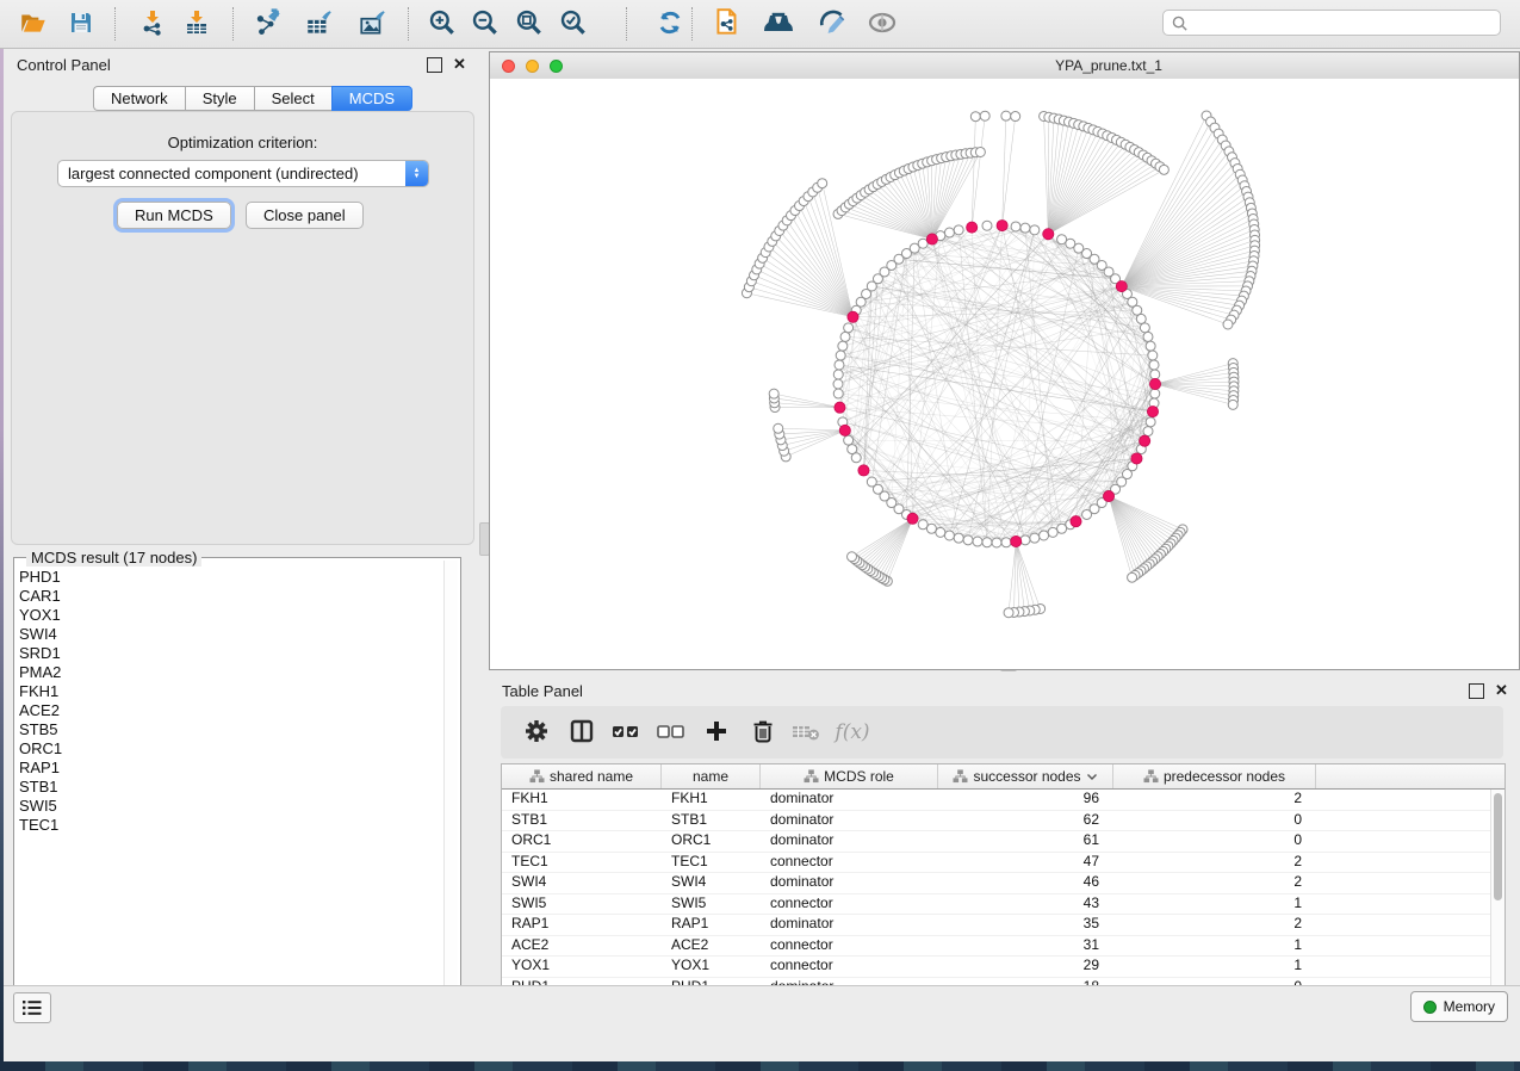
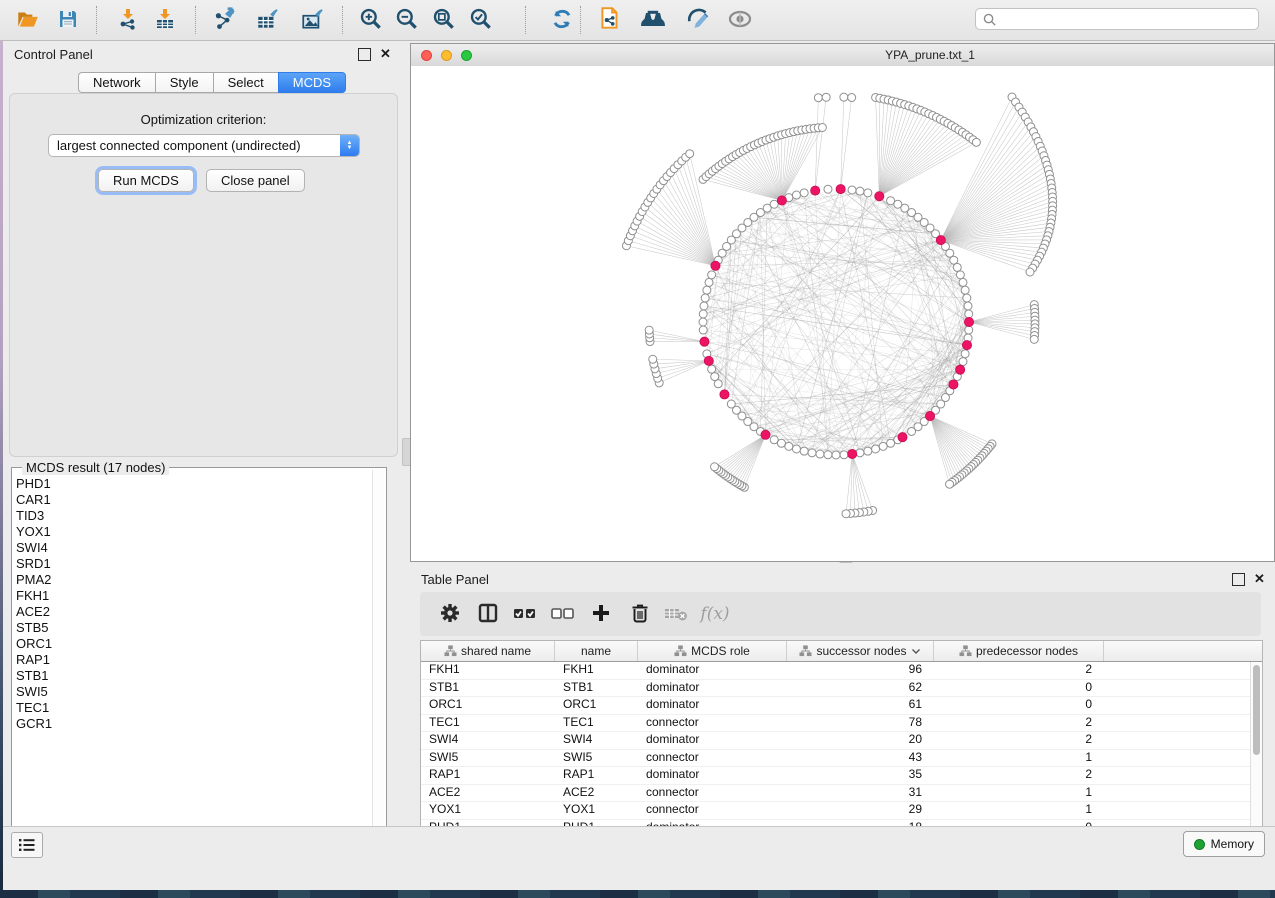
  Control Panel
  ✕
  Network
  Style
  Select
  MCDS
  Optimization criterion:
  largest connected component (undirected)
  Run MCDS
  Close panel
  MCDS result (17 nodes)
  PHD1
  CAR1
+ TID3
  YOX1
  SWI4
  SRD1
  PMA2
  FKH1
  ACE2
  STB5
  ORC1
  RAP1
  STB1
  SWI5
  TEC1
+ GCR1
  YPA_prune.txt_1
  Table Panel
  ✕
  f(x)
  shared name
  name
  MCDS role
  successor nodes
  predecessor nodes
  FKH1
  FKH1
  dominator
  96
  2
  STB1
  STB1
  dominator
  62
  0
  ORC1
  ORC1
  dominator
  61
  0
  TEC1
  TEC1
  connector
- 47
+ 78
  2
  SWI4
  SWI4
  dominator
- 46
+ 20
  2
  SWI5
  SWI5
  connector
  43
  1
  RAP1
  RAP1
  dominator
  35
  2
  ACE2
  ACE2
  connector
  31
  1
  YOX1
  YOX1
  connector
  29
  1
  Memory
